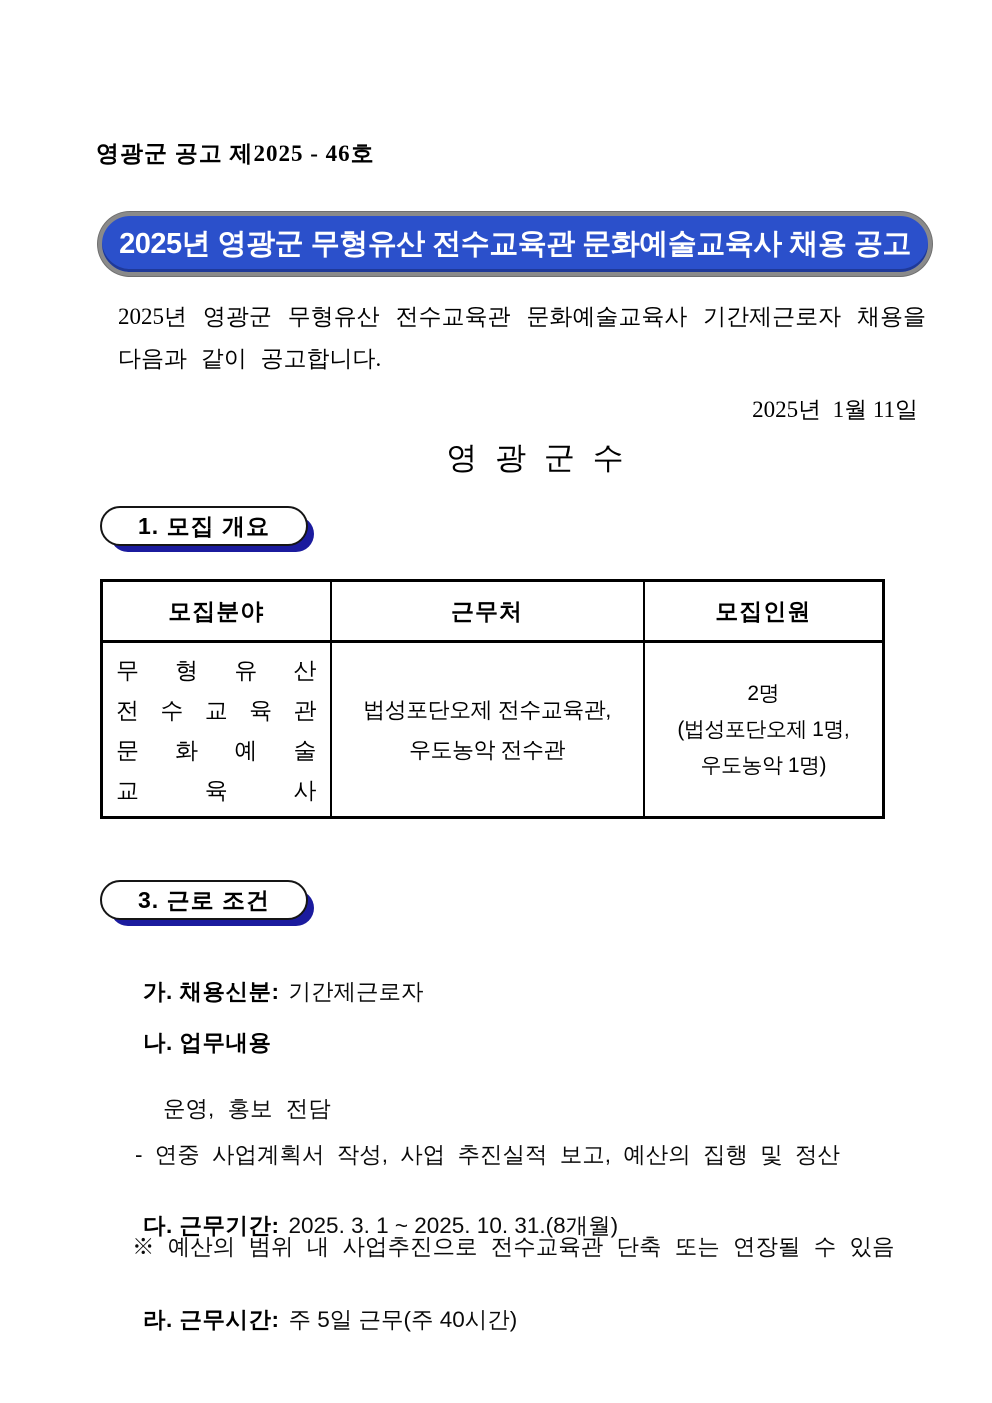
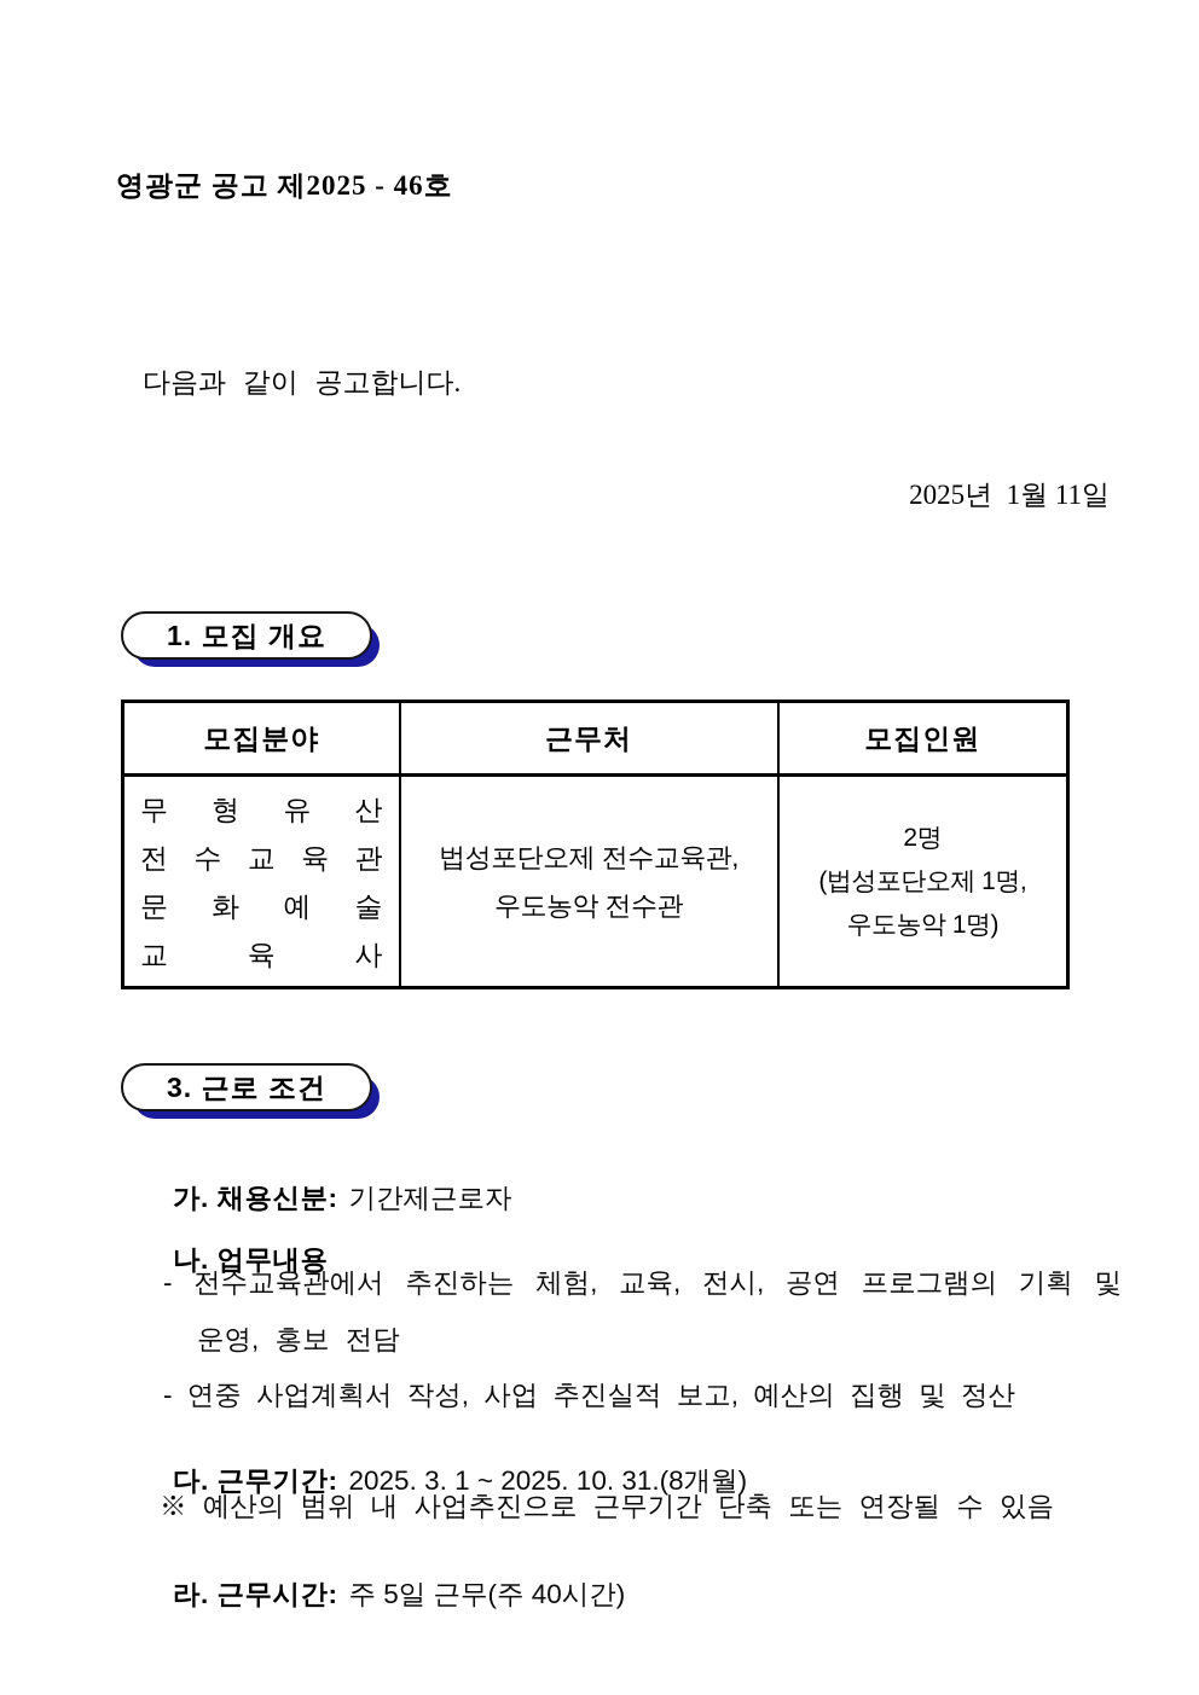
  영광군 공고 제2025 - 46호
- 2025년 영광군 무형유산 전수교육관 문화예술교육사 채용 공고
- 2025년 영광군 무형유산 전수교육관 문화예술교육사 기간제근로자 채용을
  다음과 같이 공고합니다.
  2025년 1월 11일
- 영 광 군 수
  1. 모집 개요
  모집분야	근무처	모집인원
  무 형 유 산 전 수 교 육 관 문 화 예 술 교 육 사	법성포단오제 전수교육관, 우도농악 전수관	2명 (법성포단오제 1명, 우도농악 1명)
  3. 근로 조건
  가. 채용신분: 기간제근로자
  나. 업무내용
+ - 전수교육관에서 추진하는 체험, 교육, 전시, 공연 프로그램의 기획 및
  운영, 홍보 전담
  - 연중 사업계획서 작성, 사업 추진실적 보고, 예산의 집행 및 정산
  다. 근무기간: 2025. 3. 1 ~ 2025. 10. 31.(8개월)
- ※ 예산의 범위 내 사업추진으로 전수교육관 단축 또는 연장될 수 있음
+ ※ 예산의 범위 내 사업추진으로 근무기간 단축 또는 연장될 수 있음
  라. 근무시간: 주 5일 근무(주 40시간)
